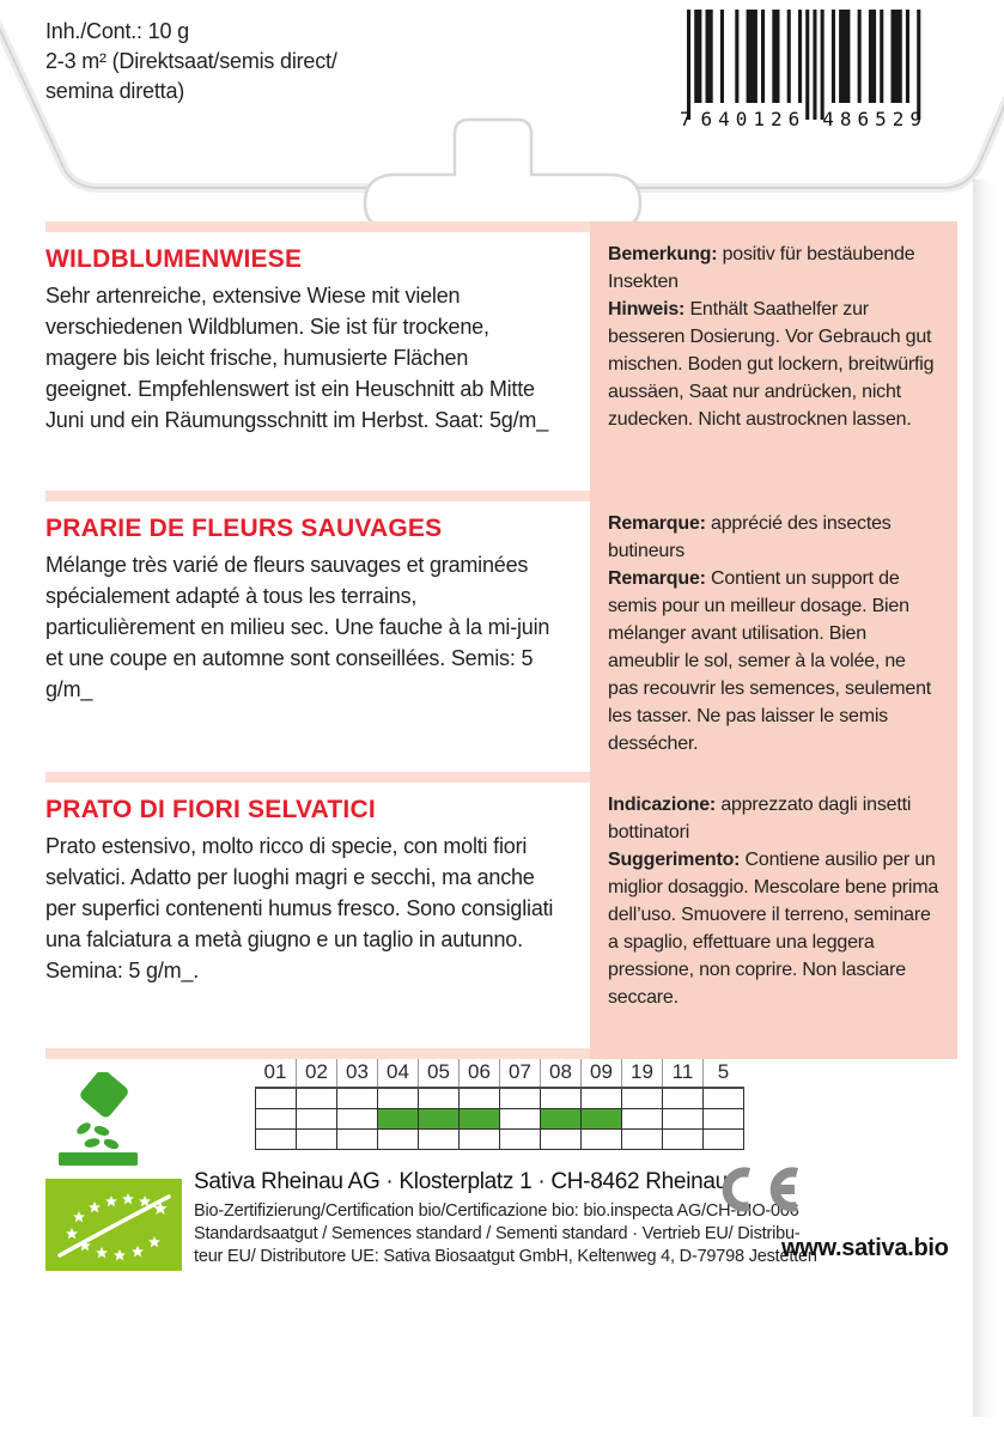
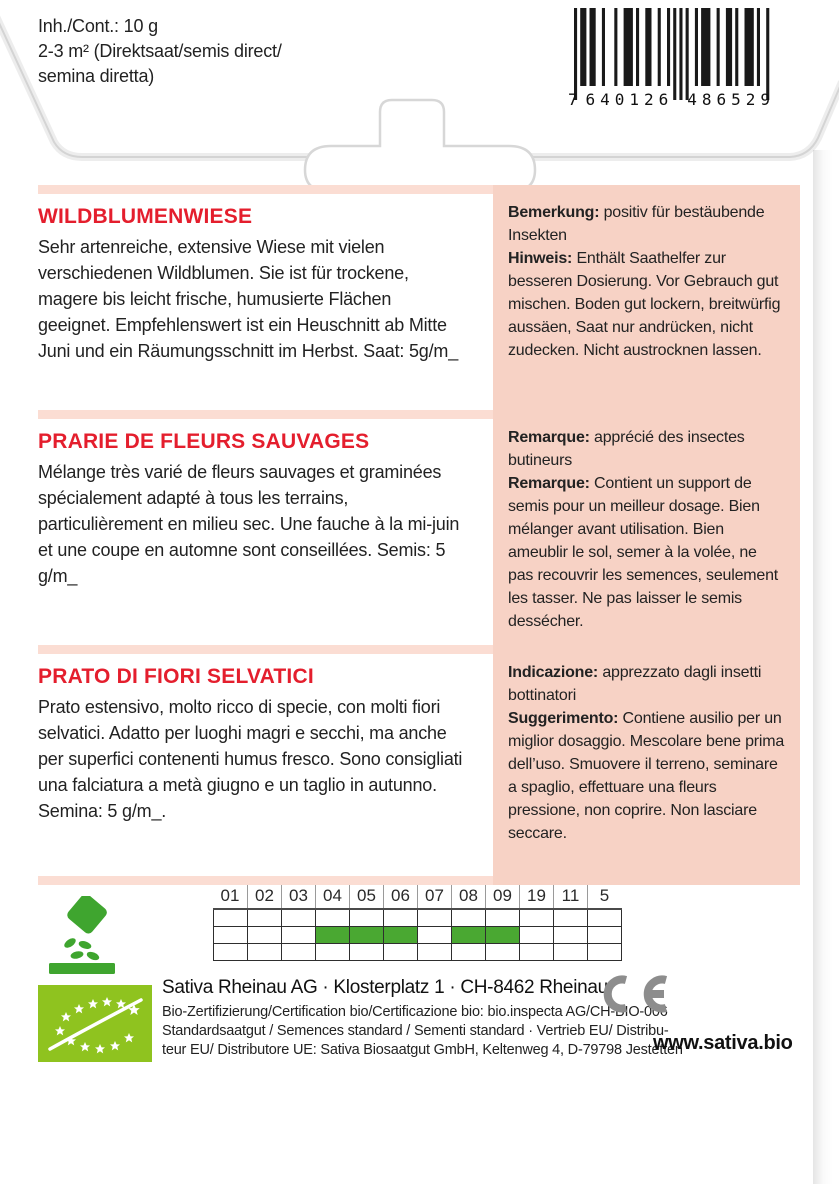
  Inh./Cont.: 10 g
  2-3 m² (Direktsaat/semis direct/
  semina diretta)
  7
  640126
  486529
  WILDBLUMENWIESE
  Sehr artenreiche, extensive Wiese mit vielen verschiedenen Wildblumen. Sie ist für trockene, magere bis leicht frische, humusierte Flächen geeignet. Empfehlenswert ist ein Heuschnitt ab Mitte Juni und ein Räumungsschnitt im Herbst. Saat: 5g/m_
  Bemerkung: positiv für bestäubende Insekten
  Hinweis: Enthält Saathelfer zur besseren Dosierung. Vor Gebrauch gut mischen. Boden gut lockern, breitwürfig aussäen, Saat nur andrücken, nicht zudecken. Nicht austrocknen lassen.
  PRARIE DE FLEURS SAUVAGES
  Mélange très varié de fleurs sauvages et graminées spécialement adapté à tous les terrains, particulièrement en milieu sec. Une fauche à la mi-juin et une coupe en automne sont conseillées. Semis: 5 g/m_
  Remarque: apprécié des insectes butineurs
  Remarque: Contient un support de semis pour un meilleur dosage. Bien mélanger avant utilisation. Bien ameublir le sol, semer à la volée, ne pas recouvrir les semences, seulement les tasser. Ne pas laisser le semis dessécher.
  PRATO DI FIORI SELVATICI
  Prato estensivo, molto ricco di specie, con molti fiori selvatici. Adatto per luoghi magri e secchi, ma anche per superfici contenenti humus fresco. Sono consigliati una falciatura a metà giugno e un taglio in autunno. Semina: 5 g/m_.
  Indicazione: apprezzato dagli insetti bottinatori
- Suggerimento: Contiene ausilio per un miglior dosaggio. Mescolare bene prima dell’uso. Smuovere il terreno, seminare a spaglio, effettuare una leggera pressione, non coprire. Non lasciare seccare.
+ Suggerimento: Contiene ausilio per un miglior dosaggio. Mescolare bene prima dell’uso. Smuovere il terreno, seminare a spaglio, effettuare una fleurs pressione, non coprire. Non lasciare seccare.
  01
  02
  03
  04
  05
  06
  07
  08
  09
  19
  11
  5
  Sativa Rheinau AG · Klosterplatz 1 · CH-8462 Rheinau
  Bio-Zertifizierung/Certification bio/Certificazione bio: bio.inspecta AG/CH-O-
  Standardsaatgut / Semences standard / Sementi standard · Vertrieb EU/ Distribu-
  teur EU/ Distributore UE: Sativa Biosaatgut GmbH, Keltenweg 4, D-79798 Jest
  www.sativa.bio
